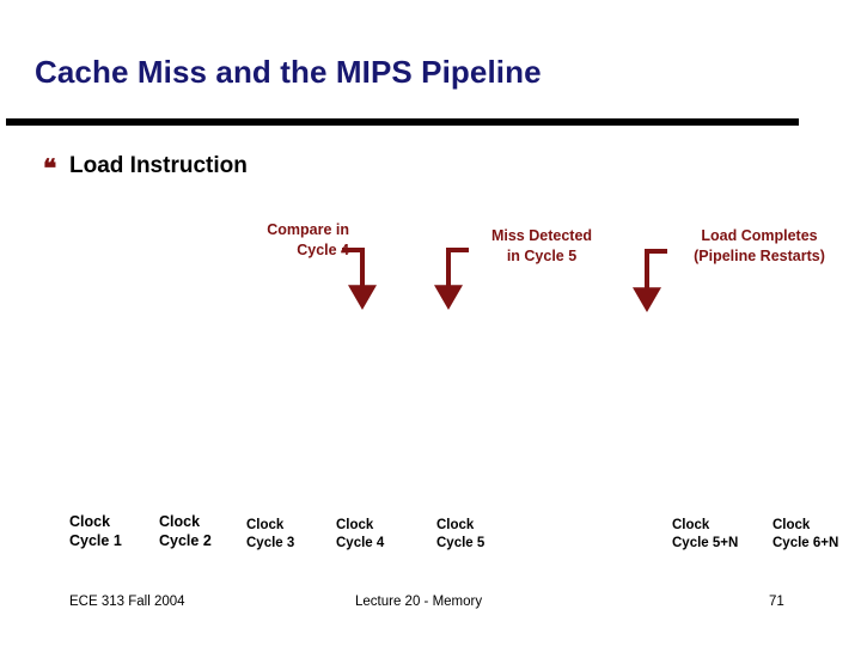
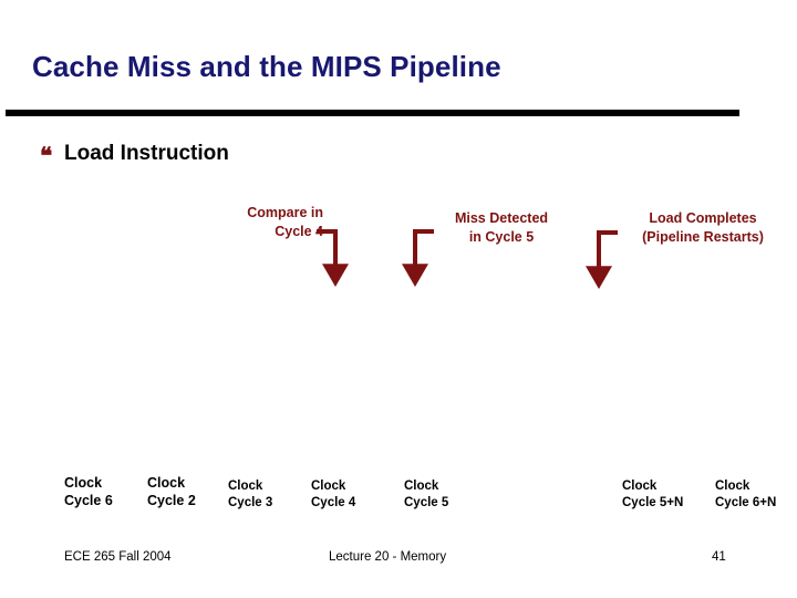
  Cache Miss and the MIPS Pipeline
  ❝
  Load Instruction
  Compare in
  Cycle
  Miss Detected
  in Cycle 5
  Load Completes
  (Pipeline Restarts)
  Clock
- Cycle 1
+ Cycle 6
  Clock
  Cycle 2
  Clock
  Cycle 3
  Clock
  Cycle 4
  Clock
  Cycle 5
  Clock
  Cycle 5+N
  Clock
  Cycle 6+N
- ECE 313 Fall 2004
+ ECE 265 Fall 2004
  Lecture 20 - Memory
- 71
+ 41
